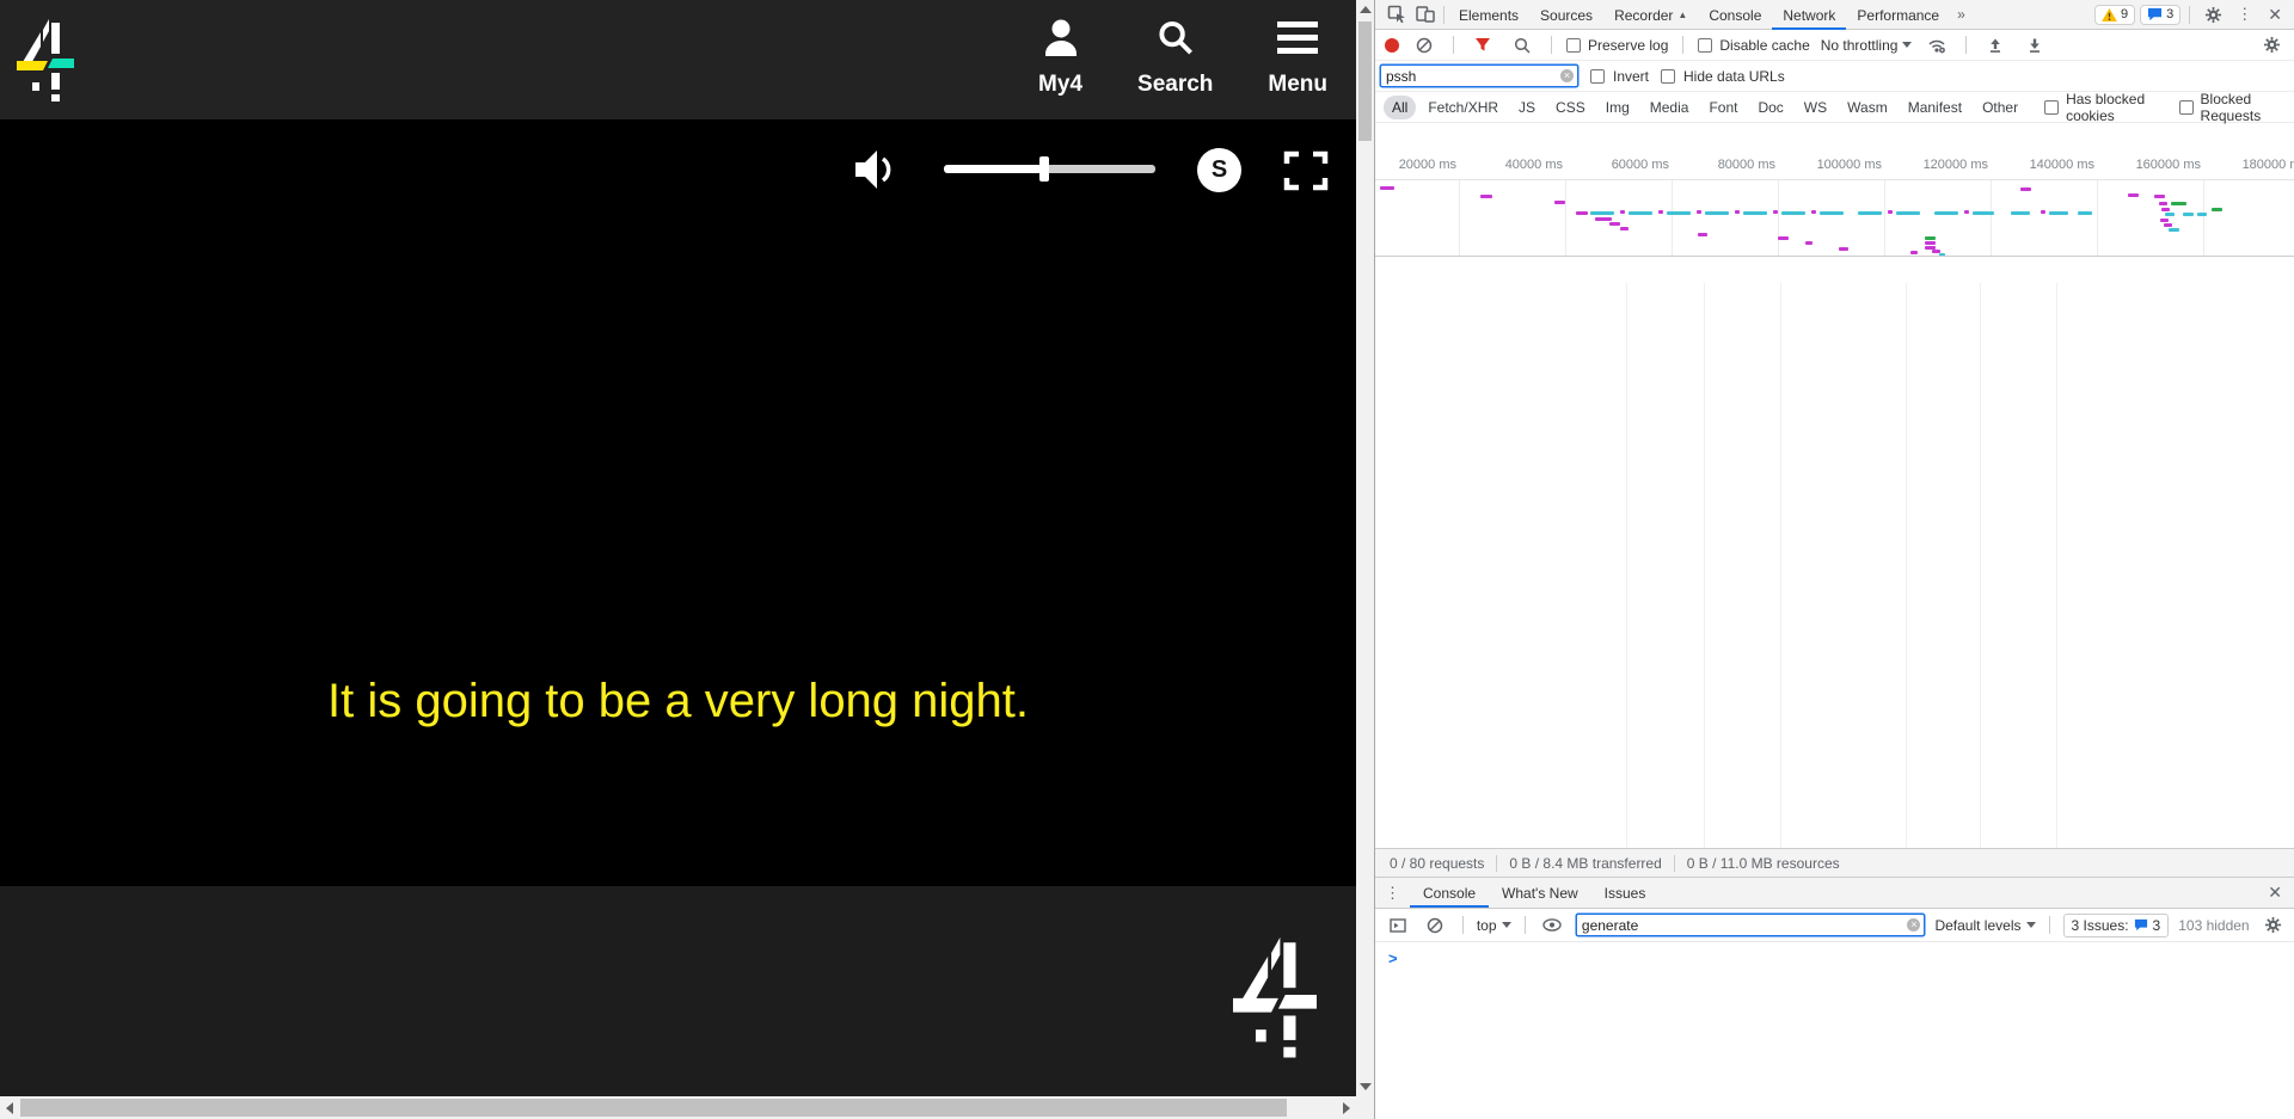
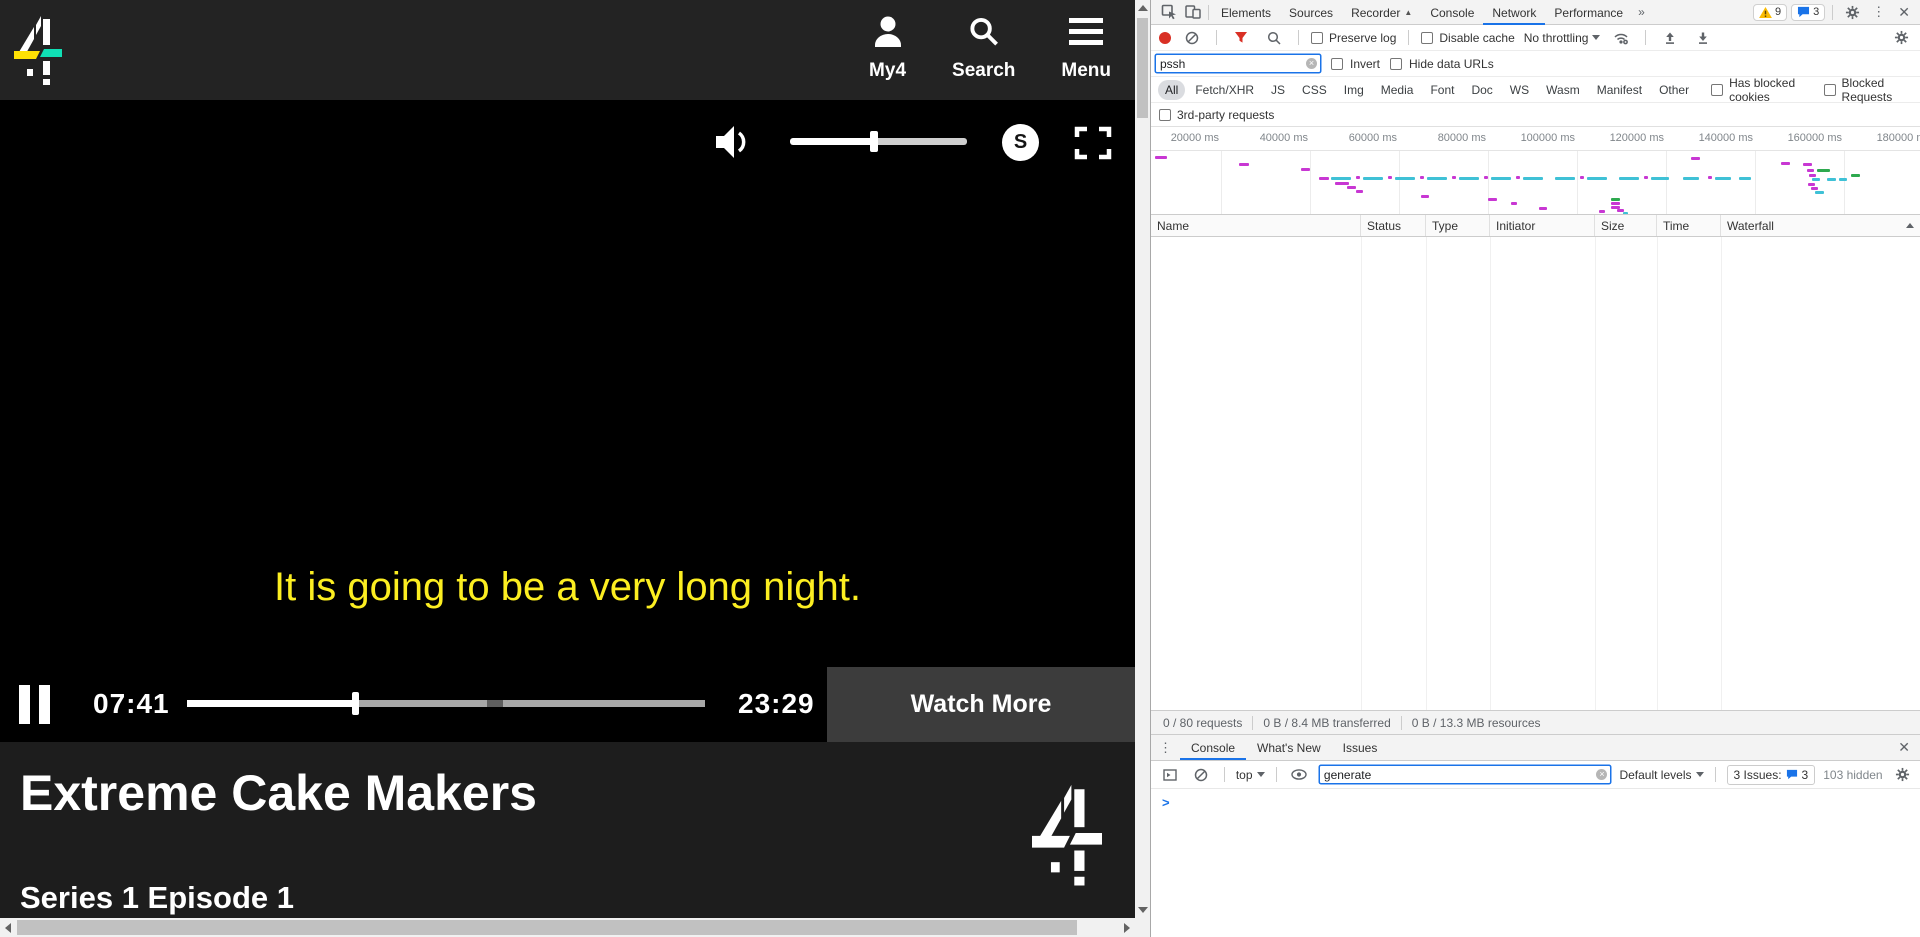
  My4
  Search
  Menu
  S
  It is going to be a very long night.
+ 07:41
+ 23:29
+ Watch More
+ Extreme Cake Makers
+ Series 1 Episode 1
  Elements
  Sources
  Recorder
  ▲
  Console
  Network
  Performance
  »
  9
  3
  ⋮
  ✕
  Preserve log
  Disable cache
  No throttling
  pssh
  ×
  Invert
  Hide data URLs
  All
  Fetch/XHR
  JS
  CSS
  Img
  Media
  Font
  Doc
  WS
  Wasm
  Manifest
  Other
  Has blocked cookies
  Blocked Requests
+ 3rd-party requests
  20000 ms
  40000 ms
  60000 ms
  80000 ms
  100000 ms
  120000 ms
  140000 ms
  160000 ms
  180000
+ Name
+ Status
+ Type
+ Initiator
+ Size
+ Time
+ Waterfall
  0 / 80 requests
  0 B / 8.4 MB transferred
- 0 B / 11.0 MB resources
+ 0 B / 13.3 MB resources
  ⋮
  Console
  What's New
  Issues
  ✕
  top
  generate
  ×
  Default levels
  3 Issues:
  3
  103 hidden
  >
